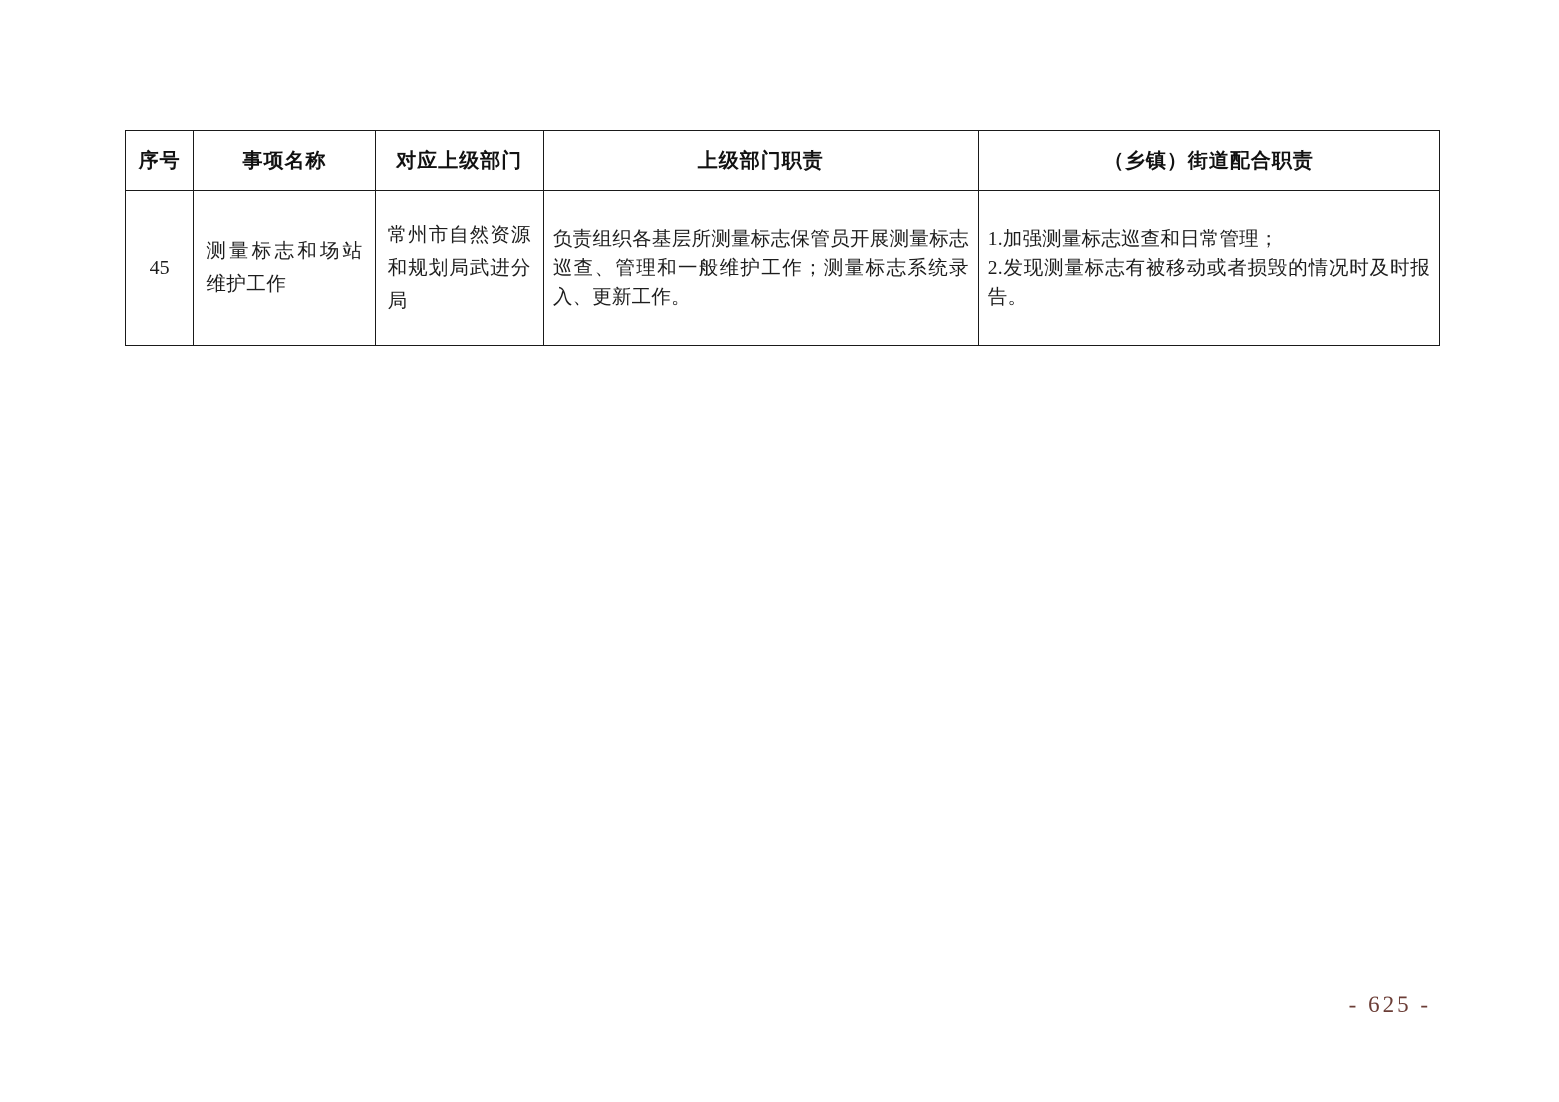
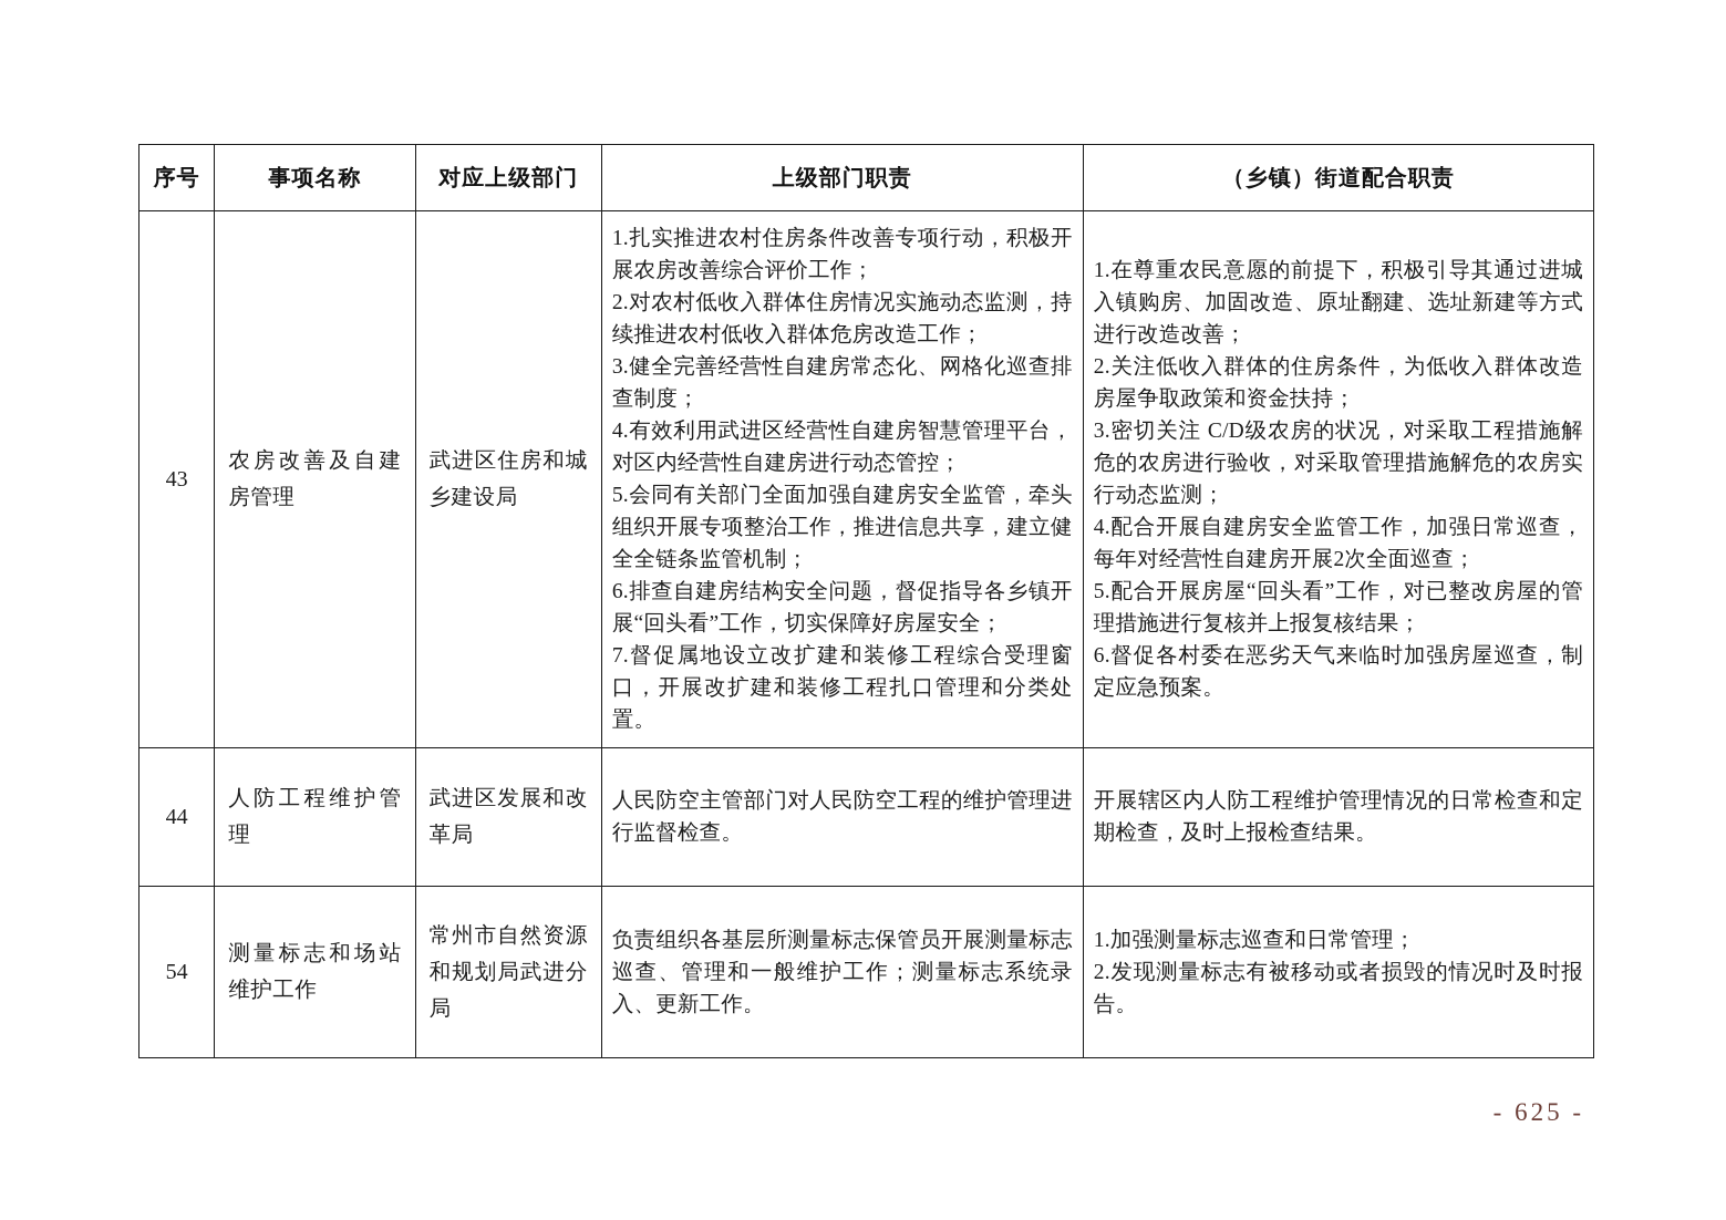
  序号	事项名称	对应上级部门	上级部门职责	（乡镇）街道配合职责
+ 43	农房改善及自建房管理	武进区住房和城乡建设局	1.扎实推进农村住房条件改善专项行动，积极开展农房改善综合评价工作； 2.对农村低收入群体住房情况实施动态监测，持续推进农村低收入群体危房改造工作； 3.健全完善经营性自建房常态化、网格化巡查排查制度； 4.有效利用武进区经营性自建房智慧管理平台，对区内经营性自建房进行动态管控； 5.会同有关部门全面加强自建房安全监管，牵头组织开展专项整治工作，推进信息共享，建立健全全链条监管机制； 6.排查自建房结构安全问题，督促指导各乡镇开展“回头看”工作，切实保障好房屋安全； 7.督促属地设立改扩建和装修工程综合受理窗口，开展改扩建和装修工程扎口管理和分类处置。	1.在尊重农民意愿的前提下，积极引导其通过进城入镇购房、加固改造、原址翻建、选址新建等方式进行改造改善； 2.关注低收入群体的住房条件，为低收入群体改造房屋争取政策和资金扶持； 3.密切关注 C/D级农房的状况，对采取工程措施解危的农房进行验收，对采取管理措施解危的农房实行动态监测； 4.配合开展自建房安全监管工作，加强日常巡查，每年对经营性自建房开展2次全面巡查； 5.配合开展房屋“回头看”工作，对已整改房屋的管理措施进行复核并上报复核结果； 6.督促各村委在恶劣天气来临时加强房屋巡查，制定应急预案。
+ 44	人防工程维护管理	武进区发展和改革局	人民防空主管部门对人民防空工程的维护管理进行监督检查。	开展辖区内人防工程维护管理情况的日常检查和定期检查，及时上报检查结果。
- 45	测量标志和场站维护工作	常州市自然资源和规划局武进分局	负责组织各基层所测量标志保管员开展测量标志巡查、管理和一般维护工作；测量标志系统录入、更新工作。	1.加强测量标志巡查和日常管理； 2.发现测量标志有被移动或者损毁的情况时及时报告。
+ 54	测量标志和场站维护工作	常州市自然资源和规划局武进分局	负责组织各基层所测量标志保管员开展测量标志巡查、管理和一般维护工作；测量标志系统录入、更新工作。	1.加强测量标志巡查和日常管理； 2.发现测量标志有被移动或者损毁的情况时及时报告。
  - 625 -
